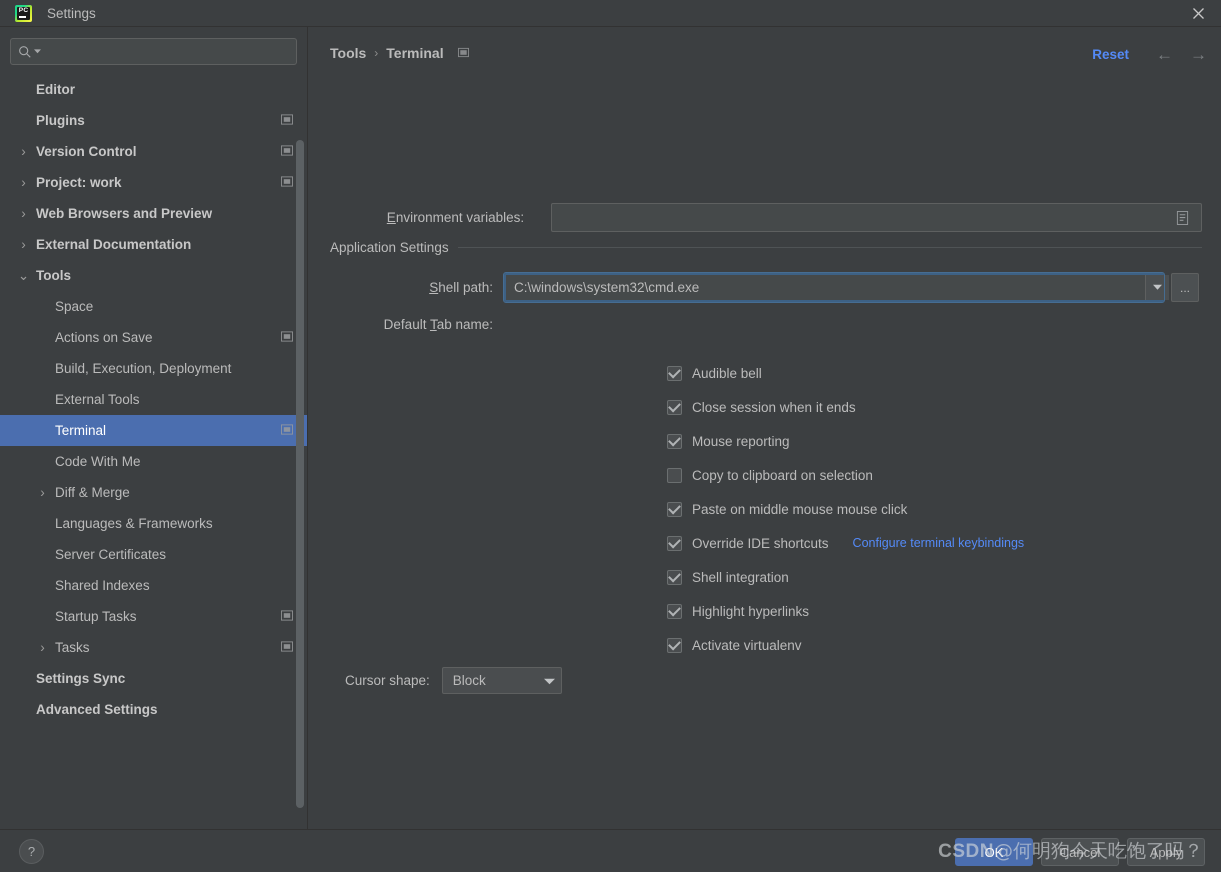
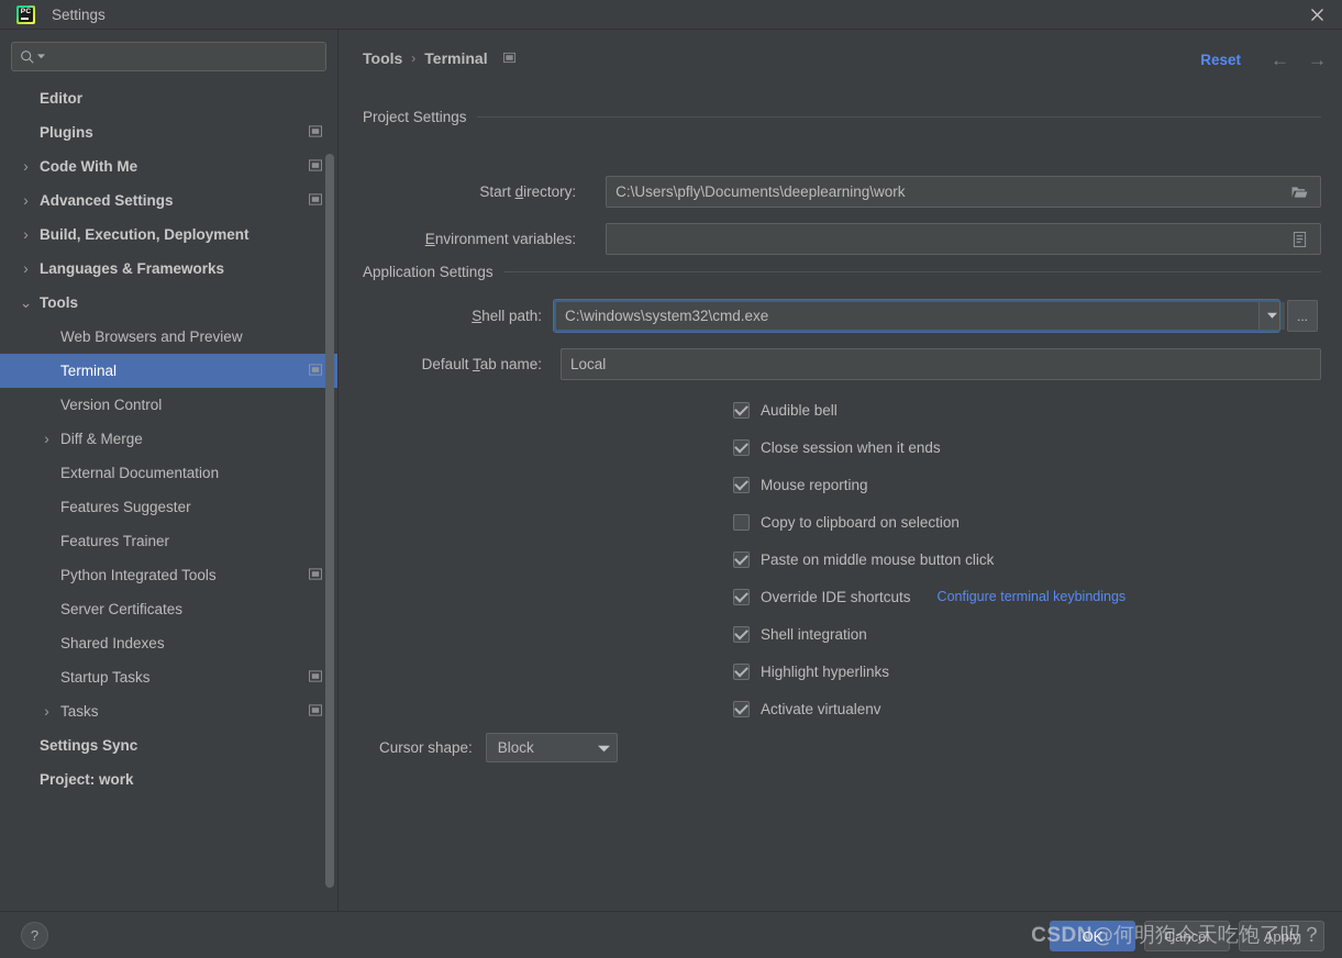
  Settings
  Editor
  Plugins
  ›
- Version Control
+ Code With Me
  ›
- Project: work
+ Advanced Settings
  ›
- Web Browsers and Preview
+ Build, Execution, Deployment
  ›
- External Documentation
+ Languages & Frameworks
  ⌄
  Tools
- Space
- Actions on Save
- Build, Execution, Deployment
+ Web Browsers and Preview
- External Tools
  Terminal
- Code With Me
+ Version Control
  ›
  Diff & Merge
- Languages & Frameworks
+ External Documentation
+ Features Suggester
+ Features Trainer
+ Python Integrated Tools
  Server Certificates
  Shared Indexes
  Startup Tasks
  ›
  Tasks
  Settings Sync
- Advanced Settings
+ Project: work
  Tools
  ›
  Terminal
  Reset
  ←
  →
+ Project Settings
+ Start directory:
+ C:\Users\pfly\Documents\deeplearning\work
  Environment variables:
  Application Settings
  Shell path:
  C:\windows\system32\cmd.exe
  ...
  Default Tab name:
+ Local
  Audible bell
  Close session when it ends
  Mouse reporting
  Copy to clipboard on selection
- Paste on middle mouse mouse click
+ Paste on middle mouse button click
  Override IDE shortcuts
  Configure terminal keybindings
  Shell integration
  Highlight hyperlinks
  Activate virtualenv
  Cursor shape:
  Block
  ?
  OK
  Cancel
  Apply
  CSDN@何明狗今天吃饱了吗？
